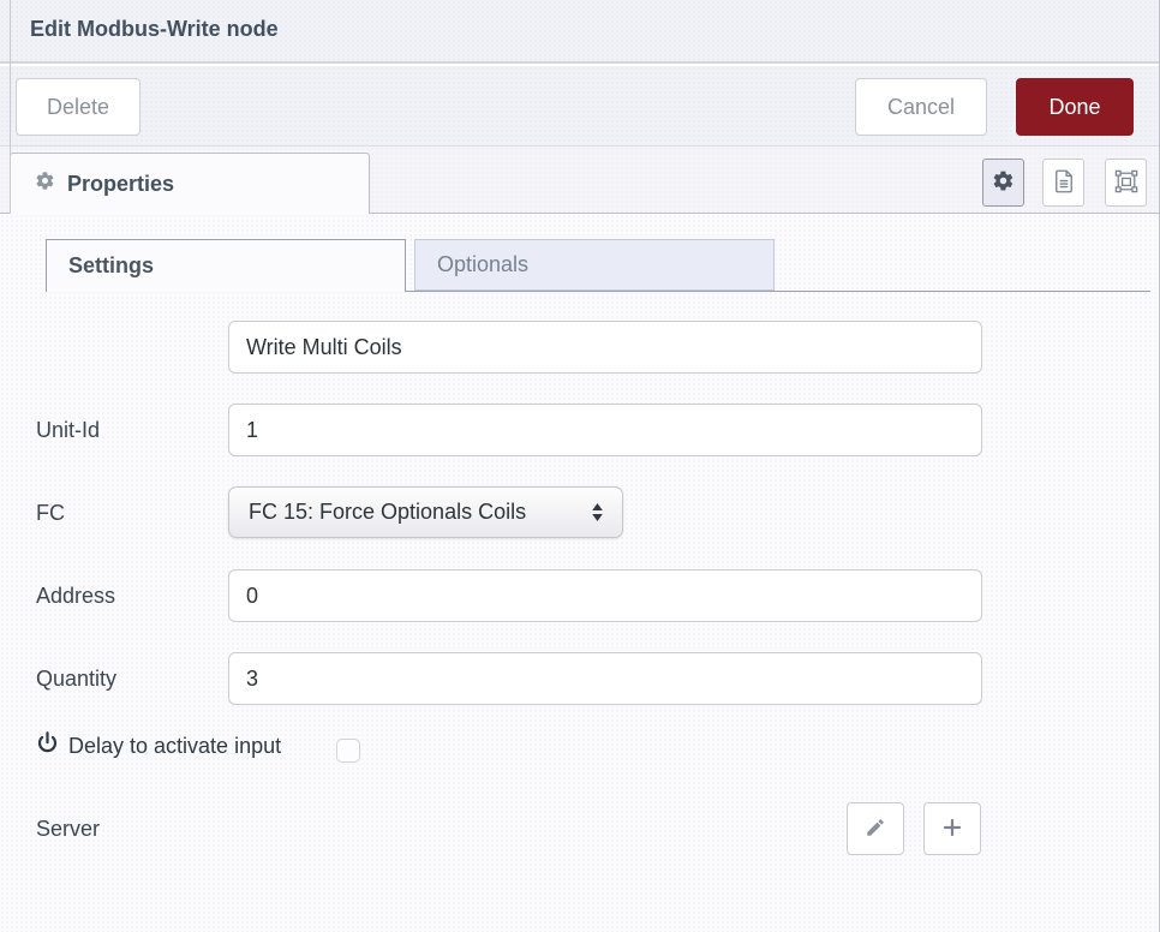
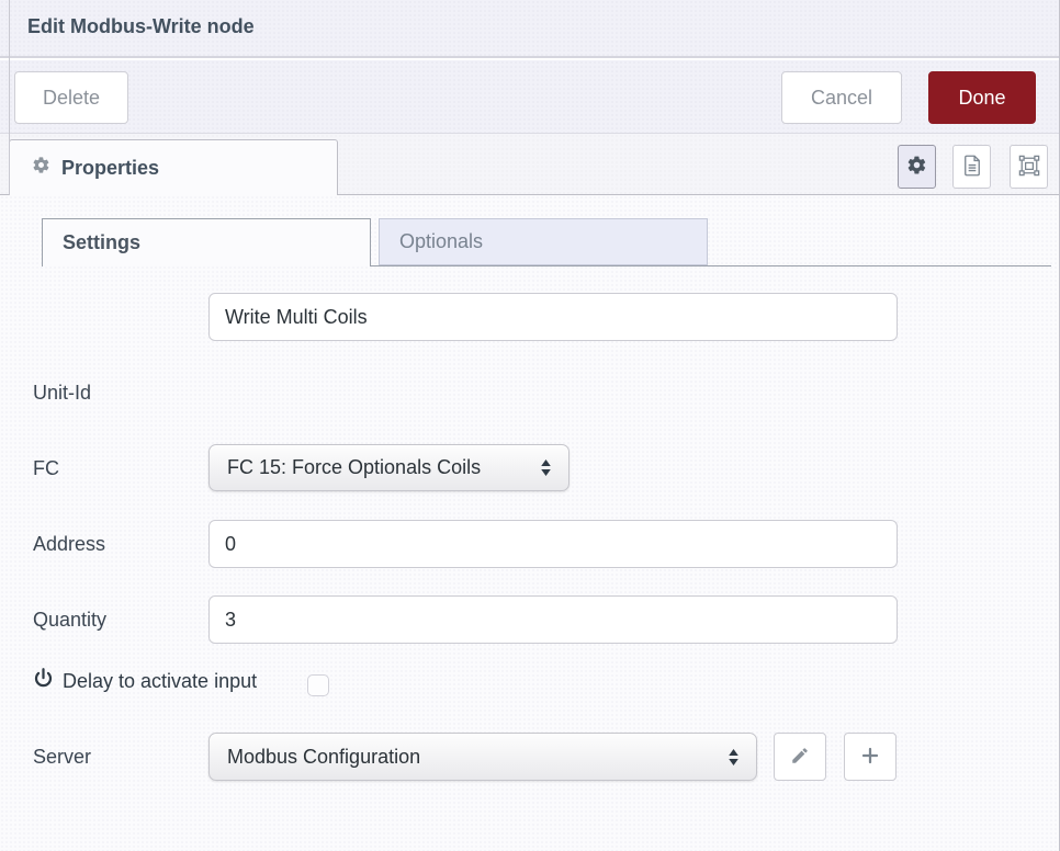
  Edit Modbus-Write node
  Delete
  Cancel
  Done
  Properties
  Settings
  Optionals
  Write Multi Coils
  Unit-Id
- 1
  FC
  FC 15: Force Optionals Coils
  Address
  0
  Quantity
  3
  Delay to activate input
  Server
+ Modbus Configuration
